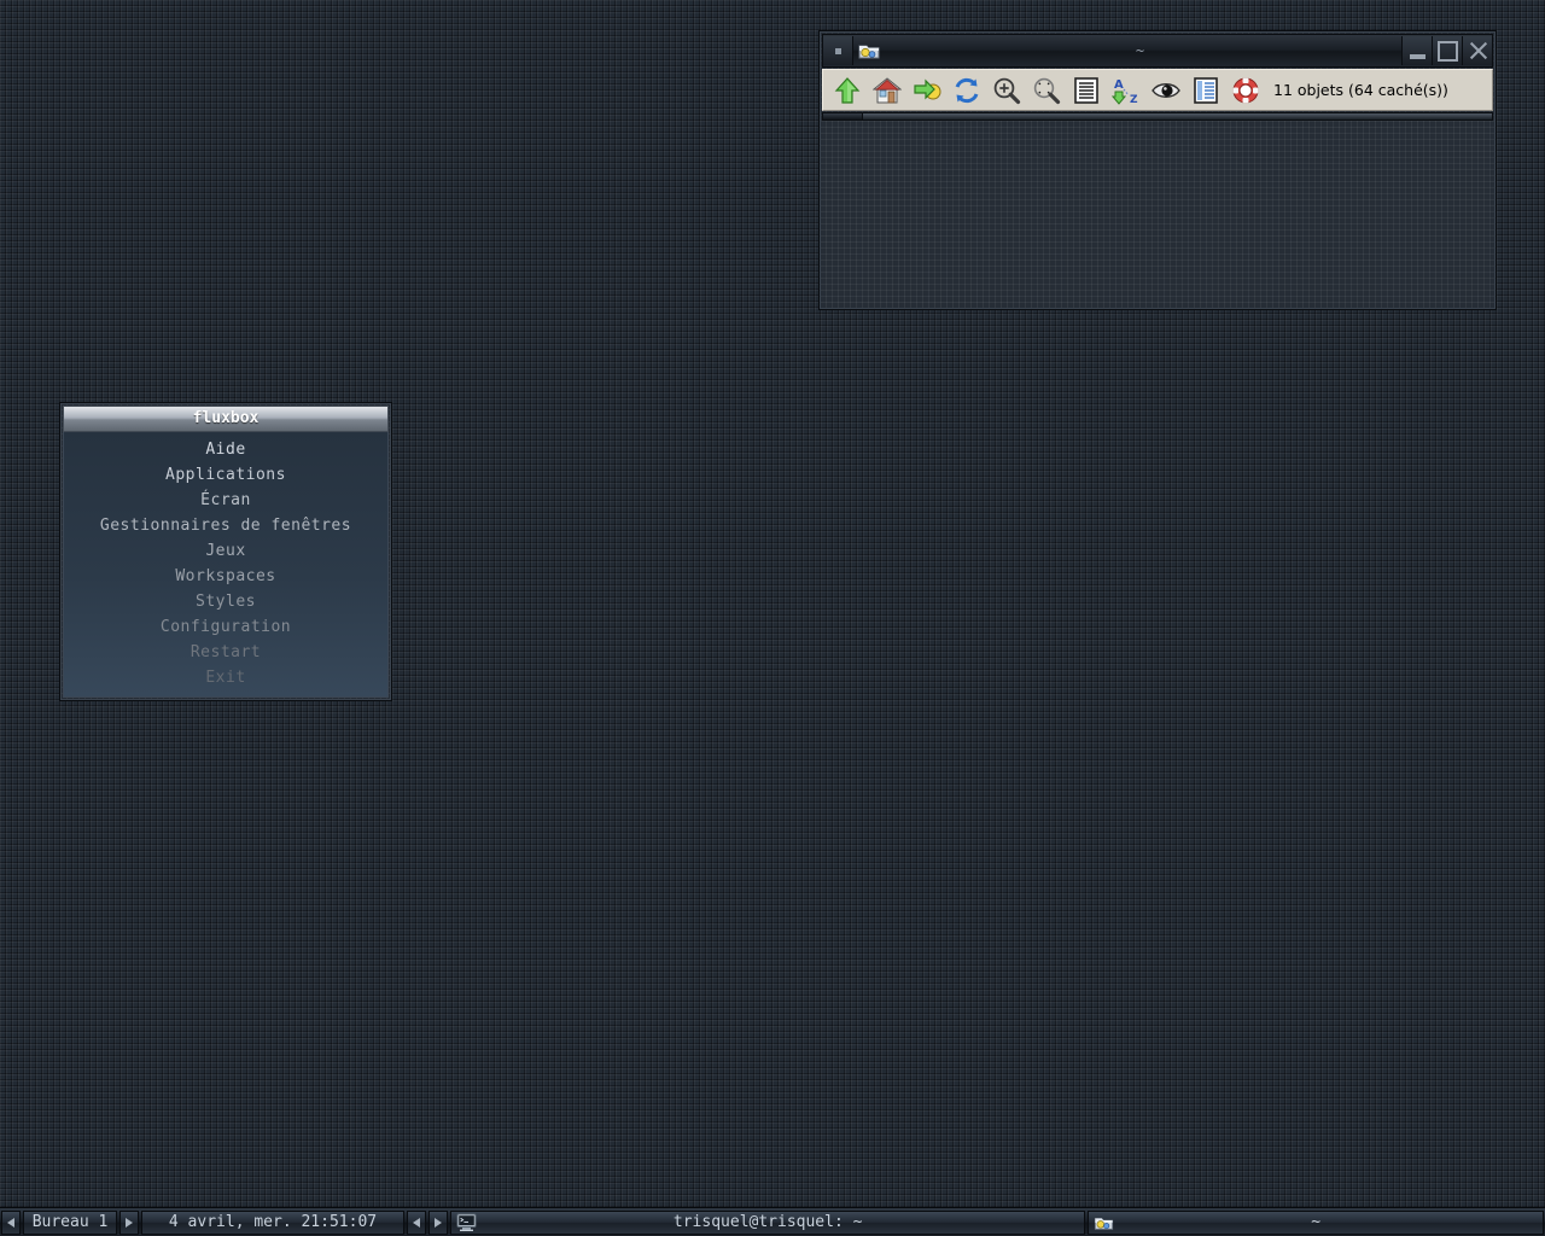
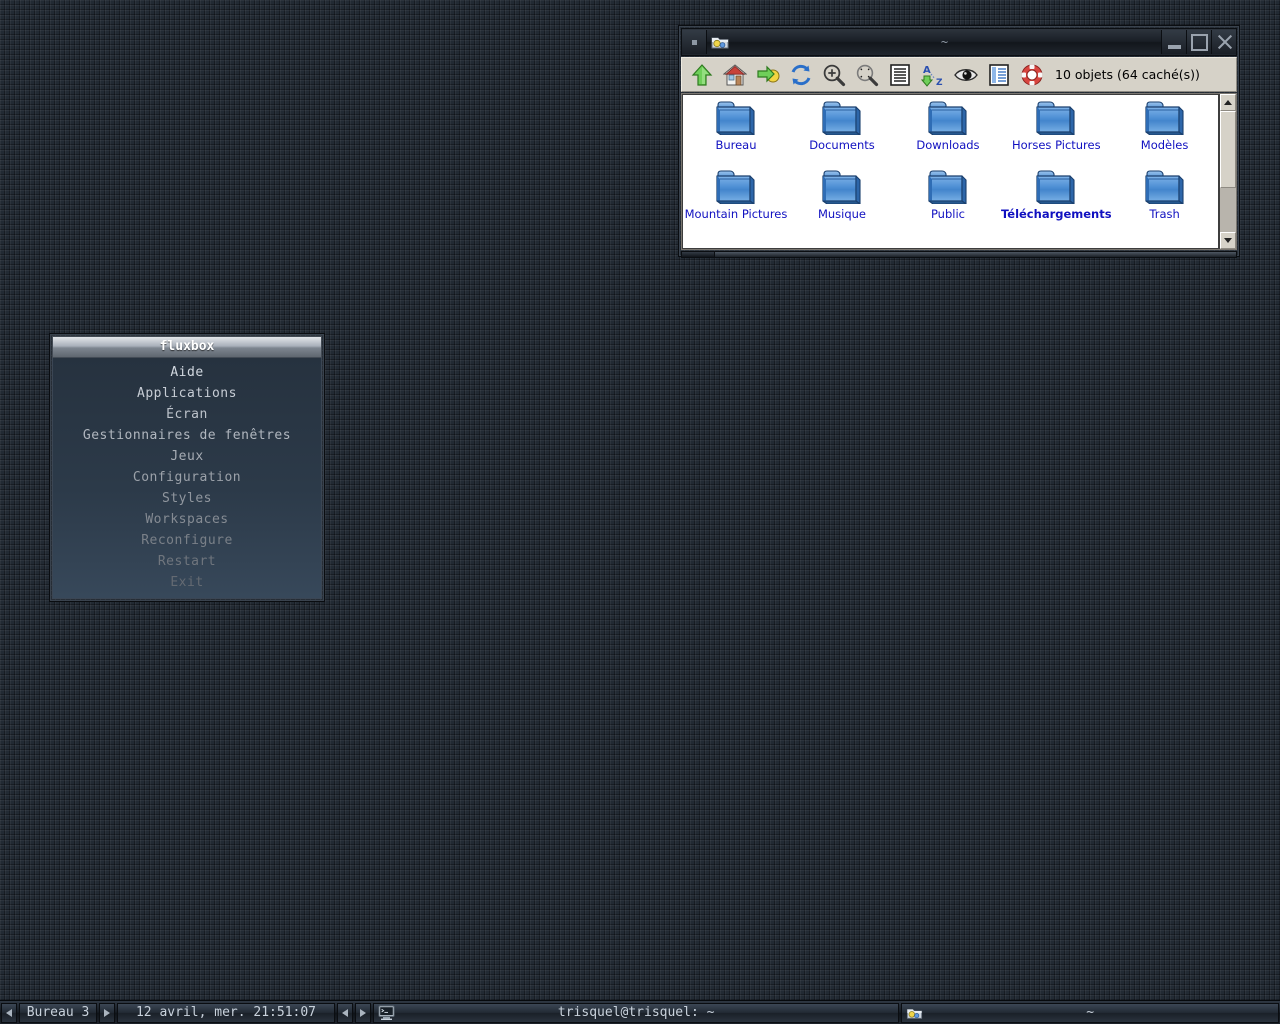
  ~
  A
  Z
- 11 objets (64 caché(s))
+ 10 objets (64 caché(s))
+ Bureau
+ Documents
+ Downloads
+ Horses Pictures
+ Modèles
+ Mountain Pictures
+ Musique
+ Public
+ Téléchargements
+ Trash
  fluxbox
  Aide
  Applications
  Écran
  Gestionnaires de fenêtres
  Jeux
- Workspaces
+ Configuration
  Styles
- Configuration
+ Workspaces
+ Reconfigure
  Restart
  Exit
- Bureau 1
+ Bureau 3
- 4 avril, mer. 21:51:07
+ 12 avril, mer. 21:51:07
  trisquel@trisquel: ~
  ~
